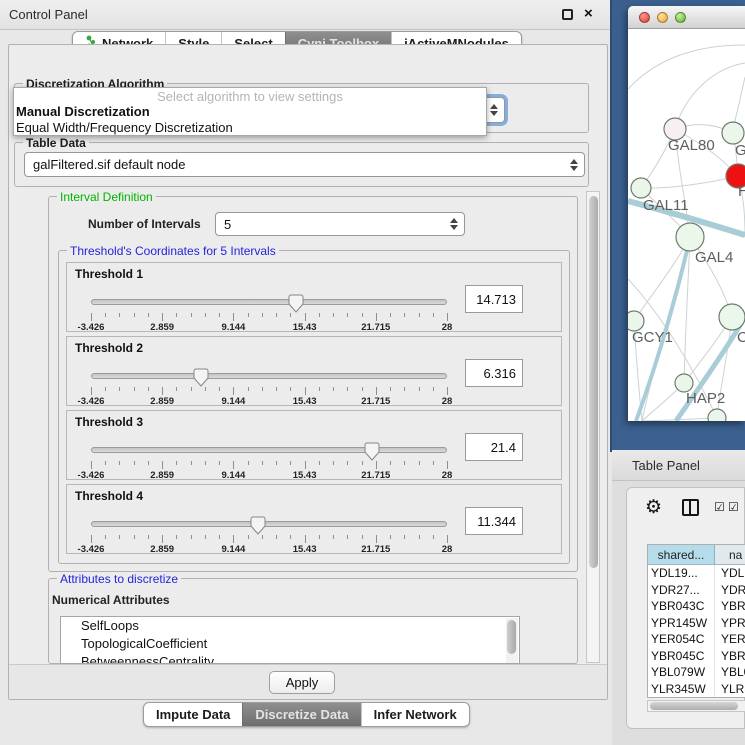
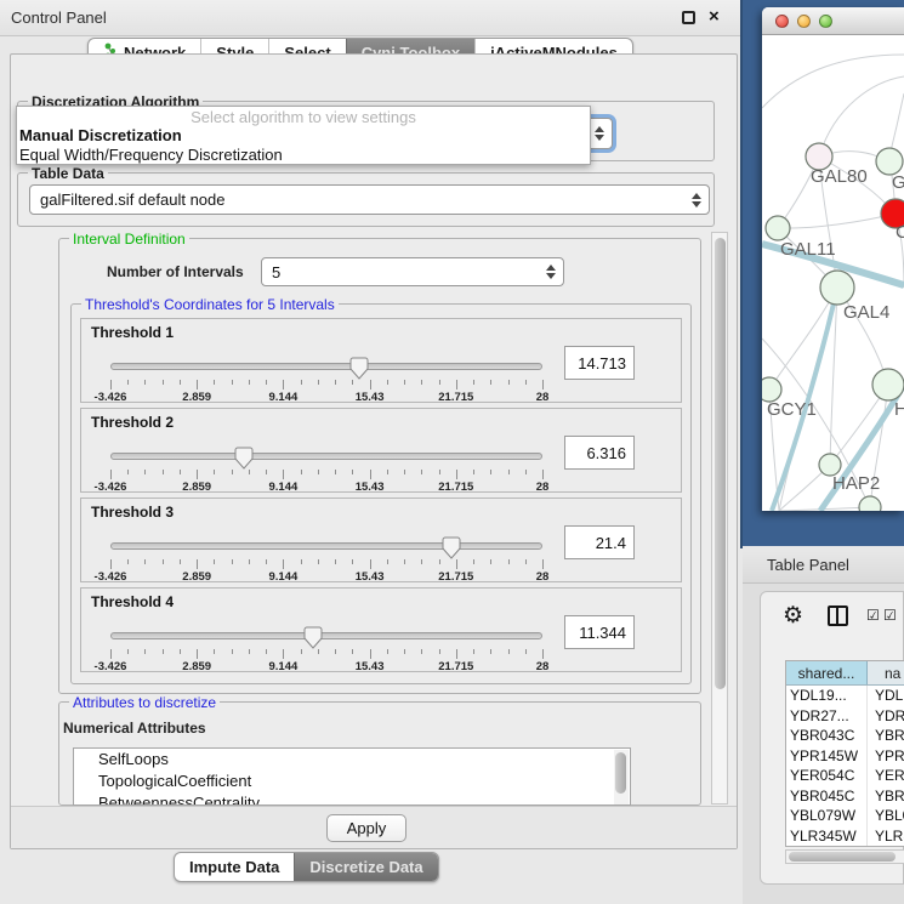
  Control Panel
  ×
  Discretization Algorithm
  Select algorithm to view settings
  Manual Discretization
  Equal Width/Frequency Discretization
  Table Data
  galFiltered.sif default node
  Interval Definition
  Number of Intervals
  5
  Threshold's Coordinates for 5 Intervals
  Threshold 1
  -3.426
  2.859
  9.144
  15.43
  21.715
  28
  14.713
  Threshold 2
  -3.426
  2.859
  9.144
  15.43
  21.715
  28
  6.316
  Threshold 3
  -3.426
  2.859
  9.144
  15.43
  21.715
  28
  21.4
  Threshold 4
  -3.426
  2.859
  9.144
  15.43
  21.715
  28
  11.344
  Attributes to discretize
  Numerical Attributes
  SelfLoops
  TopologicalCoefficient
  BetweennessCentrality
  Apply
  Impute Data
  Discretize Data
- Infer Network
  GAL80
- H
+ C
  GAL11
  GAL4
  GCY1
- C
+ H
  HAP2
  Table Panel
  ⚙
  ☑
  ☑
  shared...
  na
  YDL19...
  YDL
  YDR27...
  YDR
  YBR043C
  YBR
  YPR145W
  YPR
  YER054C
  YER
  YBR045C
  YBR
  YBL079W
  YBL
  YLR345W
  YLR
